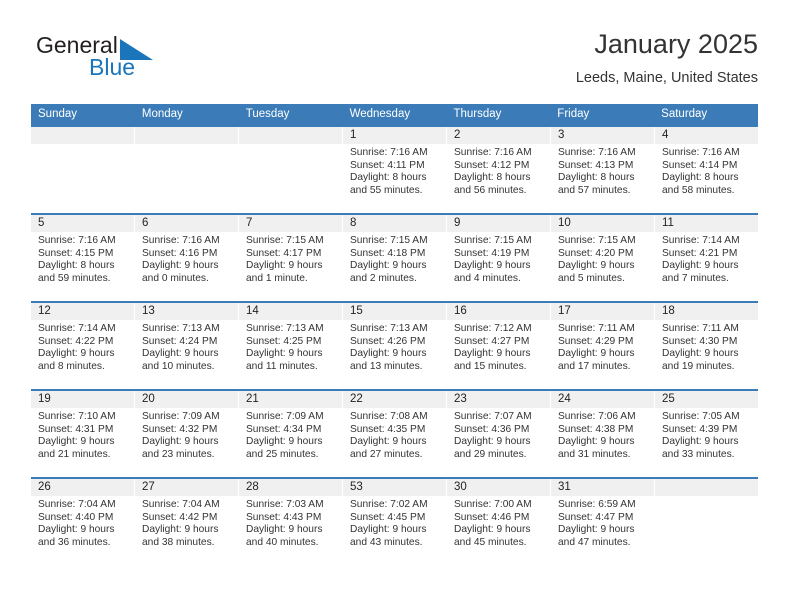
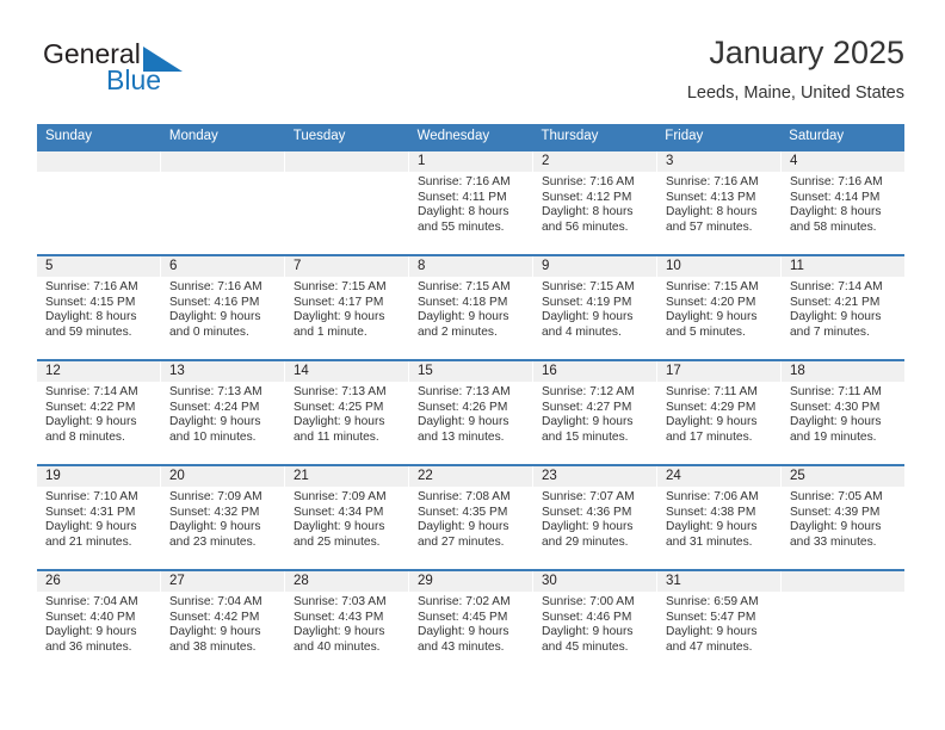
  General
  Blue
  January 2025
  Leeds, Maine, United States
  Sunday
  Monday
  Tuesday
  Wednesday
  Thursday
  Friday
  Saturday
  1
  Sunrise: 7:16 AM
  Sunset: 4:11 PM
  Daylight: 8 hours
  and 55 minutes.
  2
  Sunrise: 7:16 AM
  Sunset: 4:12 PM
  Daylight: 8 hours
  and 56 minutes.
  3
  Sunrise: 7:16 AM
  Sunset: 4:13 PM
  Daylight: 8 hours
  and 57 minutes.
  4
  Sunrise: 7:16 AM
  Sunset: 4:14 PM
  Daylight: 8 hours
  and 58 minutes.
  5
  Sunrise: 7:16 AM
  Sunset: 4:15 PM
  Daylight: 8 hours
  and 59 minutes.
  6
  Sunrise: 7:16 AM
  Sunset: 4:16 PM
  Daylight: 9 hours
  and 0 minutes.
  7
  Sunrise: 7:15 AM
  Sunset: 4:17 PM
  Daylight: 9 hours
  and 1 minute.
  8
  Sunrise: 7:15 AM
  Sunset: 4:18 PM
  Daylight: 9 hours
  and 2 minutes.
  9
  Sunrise: 7:15 AM
  Sunset: 4:19 PM
  Daylight: 9 hours
  and 4 minutes.
  10
  Sunrise: 7:15 AM
  Sunset: 4:20 PM
  Daylight: 9 hours
  and 5 minutes.
  11
  Sunrise: 7:14 AM
  Sunset: 4:21 PM
  Daylight: 9 hours
  and 7 minutes.
  12
  Sunrise: 7:14 AM
  Sunset: 4:22 PM
  Daylight: 9 hours
  and 8 minutes.
  13
  Sunrise: 7:13 AM
  Sunset: 4:24 PM
  Daylight: 9 hours
  and 10 minutes.
  14
  Sunrise: 7:13 AM
  Sunset: 4:25 PM
  Daylight: 9 hours
  and 11 minutes.
  15
  Sunrise: 7:13 AM
  Sunset: 4:26 PM
  Daylight: 9 hours
  and 13 minutes.
  16
  Sunrise: 7:12 AM
  Sunset: 4:27 PM
  Daylight: 9 hours
  and 15 minutes.
  17
  Sunrise: 7:11 AM
  Sunset: 4:29 PM
  Daylight: 9 hours
  and 17 minutes.
  18
  Sunrise: 7:11 AM
  Sunset: 4:30 PM
  Daylight: 9 hours
  and 19 minutes.
  19
  Sunrise: 7:10 AM
  Sunset: 4:31 PM
  Daylight: 9 hours
  and 21 minutes.
  20
  Sunrise: 7:09 AM
  Sunset: 4:32 PM
  Daylight: 9 hours
  and 23 minutes.
  21
  Sunrise: 7:09 AM
  Sunset: 4:34 PM
  Daylight: 9 hours
  and 25 minutes.
  22
  Sunrise: 7:08 AM
  Sunset: 4:35 PM
  Daylight: 9 hours
  and 27 minutes.
  23
  Sunrise: 7:07 AM
  Sunset: 4:36 PM
  Daylight: 9 hours
  and 29 minutes.
  24
  Sunrise: 7:06 AM
  Sunset: 4:38 PM
  Daylight: 9 hours
  and 31 minutes.
  25
  Sunrise: 7:05 AM
  Sunset: 4:39 PM
  Daylight: 9 hours
  and 33 minutes.
  26
  Sunrise: 7:04 AM
  Sunset: 4:40 PM
  Daylight: 9 hours
  and 36 minutes.
  27
  Sunrise: 7:04 AM
  Sunset: 4:42 PM
  Daylight: 9 hours
  and 38 minutes.
  28
  Sunrise: 7:03 AM
  Sunset: 4:43 PM
  Daylight: 9 hours
  and 40 minutes.
- 53
+ 29
  Sunrise: 7:02 AM
  Sunset: 4:45 PM
  Daylight: 9 hours
  and 43 minutes.
  30
  Sunrise: 7:00 AM
  Sunset: 4:46 PM
  Daylight: 9 hours
  and 45 minutes.
  31
  Sunrise: 6:59 AM
- Sunset: 4:47 PM
+ Sunset: 5:47 PM
  Daylight: 9 hours
  and 47 minutes.
